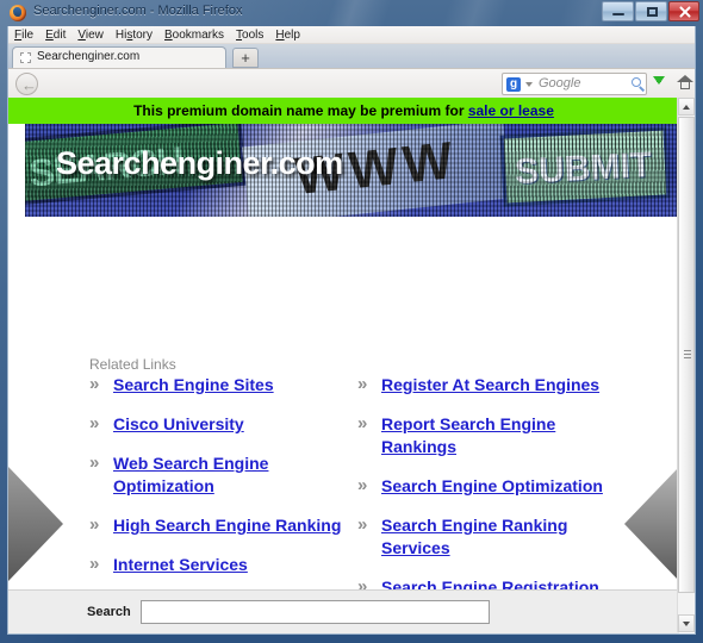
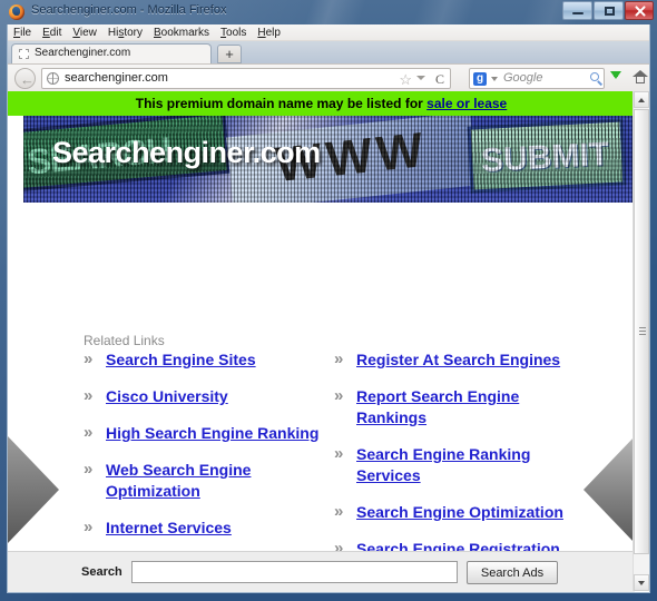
  Searchenginer.com - Mozilla Firefox
  File
  Edit
  View
  History
  Bookmarks
  Tools
  Help
  Searchenginer.com
  +
  ←
+ searchenginer.com
+ ☆
+ C
  g
  Google
- This premium domain name may be premium for sale or lease
+ This premium domain name may be listed for sale or lease
  Searchenginer.com
  Related Links
  »
  Search Engine Sites
  »
  Cisco University
  »
- Web Search Engine Optimization
+ High Search Engine Ranking
  »
- High Search Engine Ranking
+ Web Search Engine Optimization
  »
  Internet Services
  »
  Register At Search Engines
  »
  Report Search Engine Rankings
  »
- Search Engine Optimization
+ Search Engine Ranking Services
  »
- Search Engine Ranking Services
+ Search Engine Optimization
  »
  Search Engine Registration
  Search
+ Search Ads
